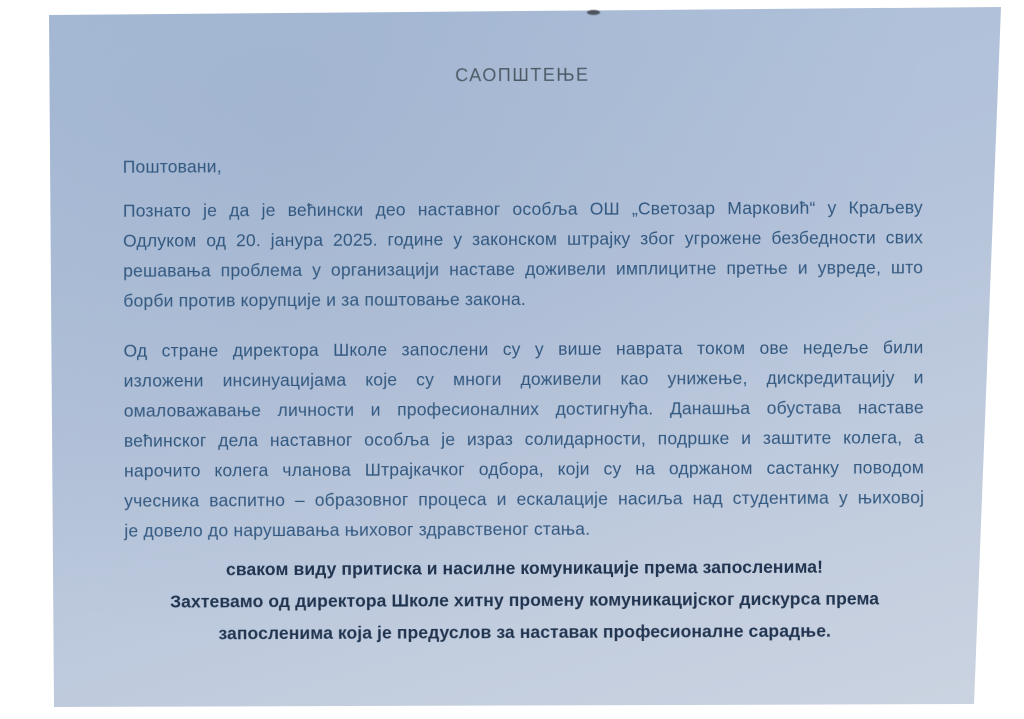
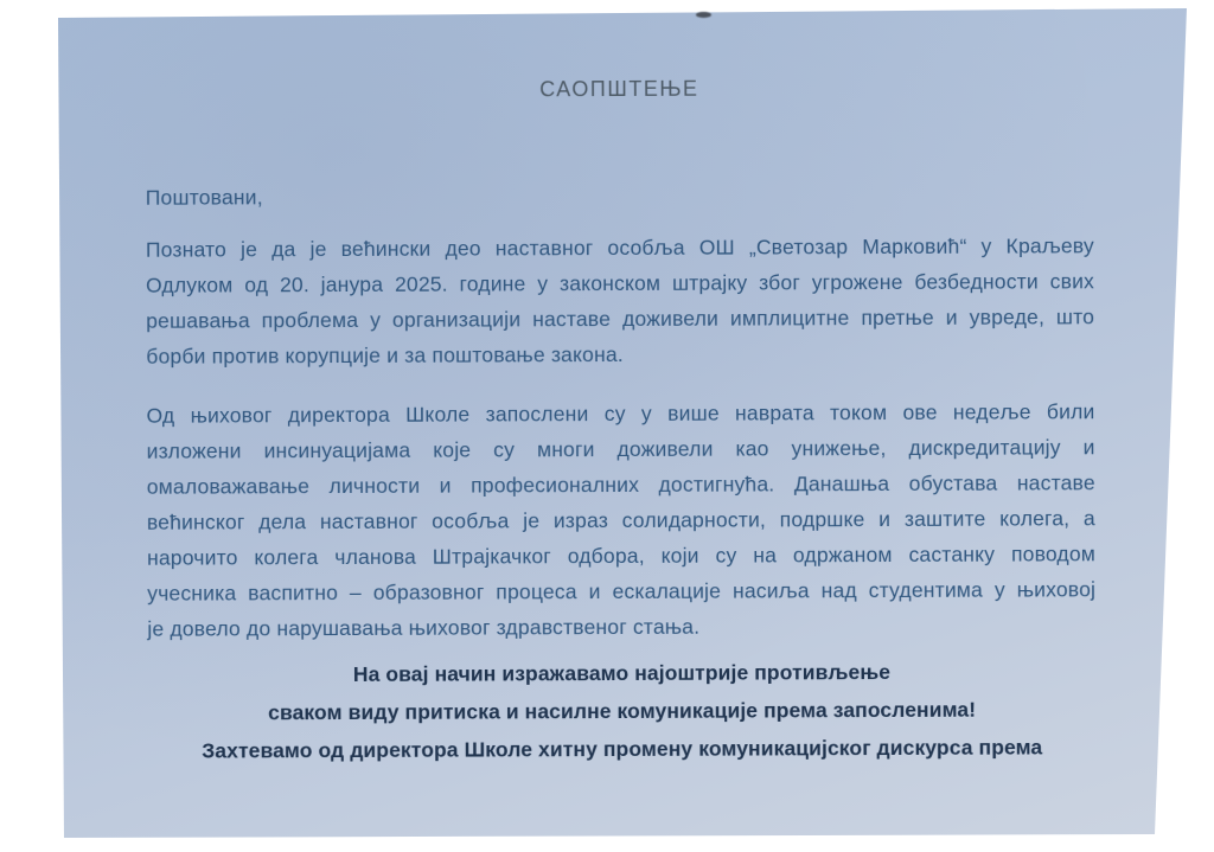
  САОПШТЕЊЕ
  Поштовани,
  Познато је да је већински део наставног особља ОШ „Светозар Марковић“ у Краљеву
  Одлуком од 20. јанура 2025. године у законском штрајку због угрожене безбедности свих
  решавања проблема у организацији наставе доживели имплицитне претње и увреде, што
  борби против корупције и за поштовање закона.
- Од стране директора Школе запослени су у више наврата током ове недеље били
+ Од њиховог директора Школе запослени су у више наврата током ове недеље били
  изложени инсинуацијама које су многи доживели као унижење, дискредитацију и
  омаловажавање личности и професионалних достигнућа. Данашња обустава наставе
  већинског дела наставног особља је израз солидарности, подршке и заштите колега, а
  нарочито колега чланова Штрајкачког одбора, који су на одржаном састанку поводом
  учесника васпитно – образовног процеса и ескалације насиља над студентима у њиховој
  је довело до нарушавања њиховог здравственог стања.
+ На овај начин изражавамо најоштрије противљење
  сваком виду притиска и насилне комуникације према запосленима!
  Захтевамо од директора Школе хитну промену комуникацијског дискурса према
- запосленима која је предуслов за наставак професионалне сарадње.
